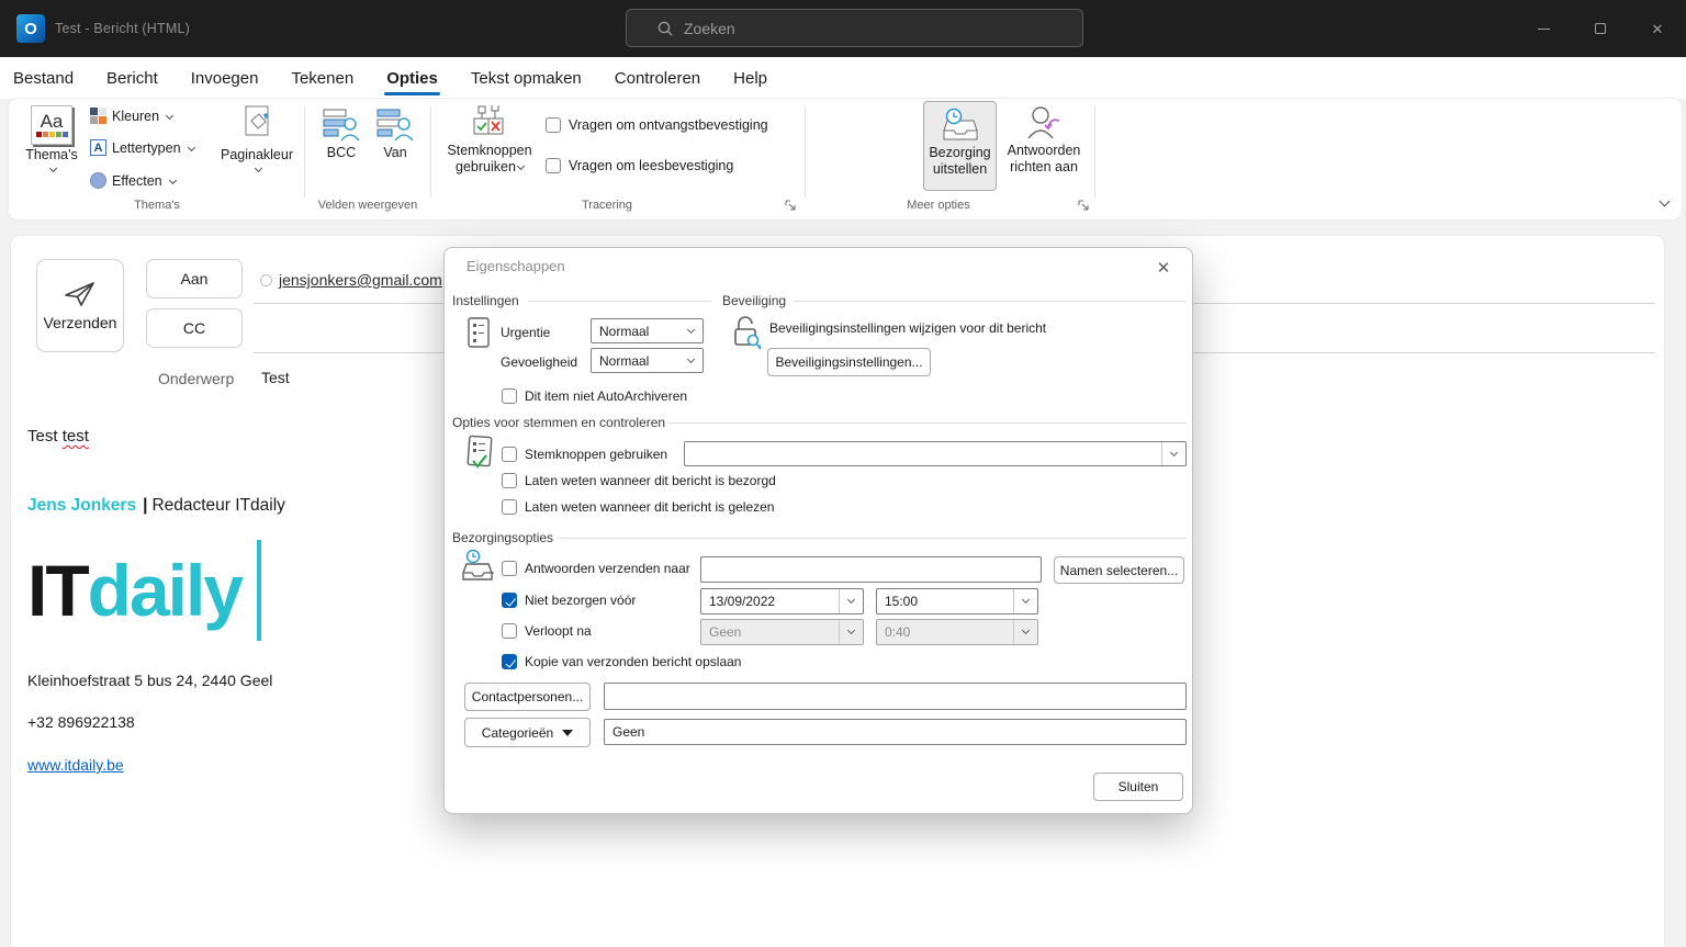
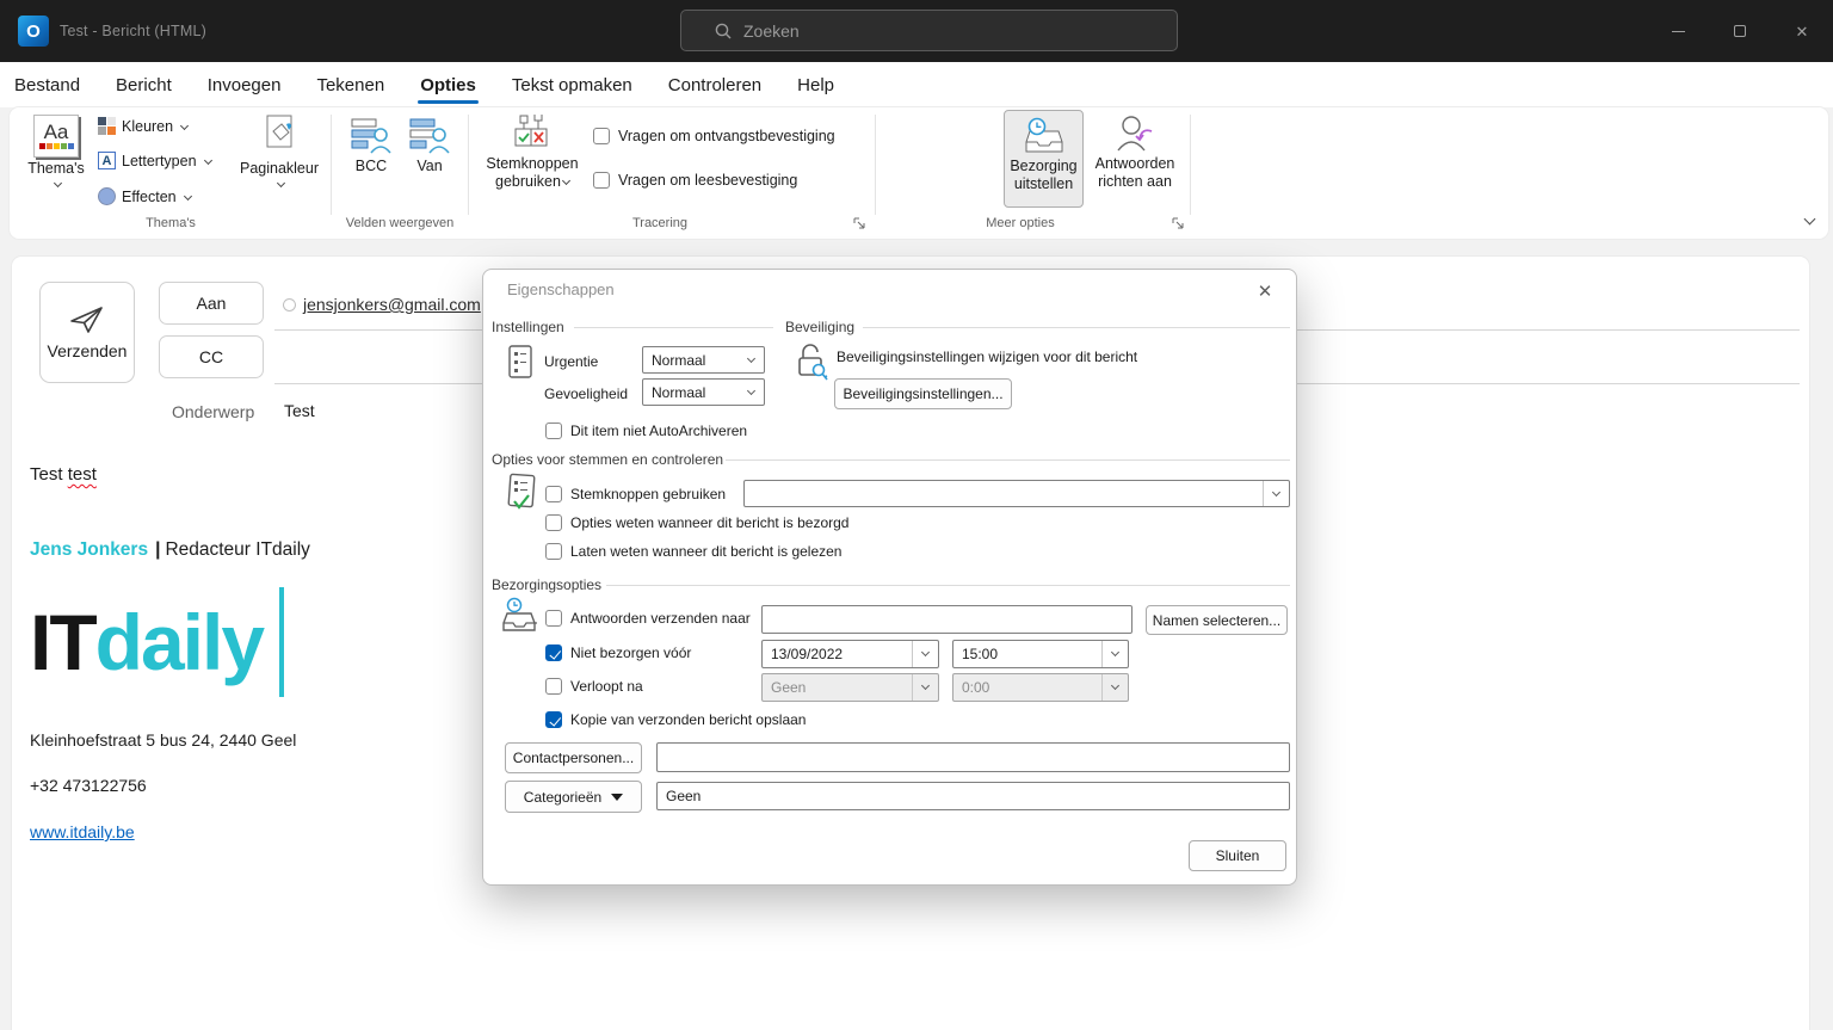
  O
  Test - Bericht (HTML)
  Zoeken
  ✕
  Bestand
  Bericht
  Invoegen
  Tekenen
  Opties
  Tekst opmaken
  Controleren
  Help
  Aa
  Thema's
  Kleuren
  A
  Lettertypen
  Effecten
  Paginakleur
  Thema's
  BCC
  Van
  Velden weergeven
  Stemknoppen
  gebruiken
  Vragen om ontvangstbevestiging
  Vragen om leesbevestiging
  Tracering
  Bezorging
  uitstellen
  Antwoorden
  richten aan
  Meer opties
  Verzenden
  Aan
  CC
  jensjonkers@gmail.com
  Onderwerp
  Test
  Test test
  Jens Jonkers | Redacteur ITdaily
  ITdaily
  Kleinhoefstraat 5 bus 24, 2440 Geel
- +32 896922138
+ +32 473122756
  www.itdaily.be
  Eigenschappen
  ✕
  Instellingen
  Urgentie
  Normaal
  Gevoeligheid
  Normaal
  Dit item niet AutoArchiveren
  Beveiliging
  Beveiligingsinstellingen wijzigen voor dit bericht
  Beveiligingsinstellingen...
  Opties voor stemmen en controleren
  Stemknoppen gebruiken
- Laten weten wanneer dit bericht is bezorgd
+ Opties weten wanneer dit bericht is bezorgd
  Laten weten wanneer dit bericht is gelezen
  Bezorgingsopties
  Antwoorden verzenden naar
  Namen selecteren...
  Niet bezorgen vóór
  13/09/2022
  15:00
  Verloopt na
  Geen
- 0:40
+ 0:00
  Kopie van verzonden bericht opslaan
  Contactpersonen...
  Categorieën
  Geen
  Sluiten
